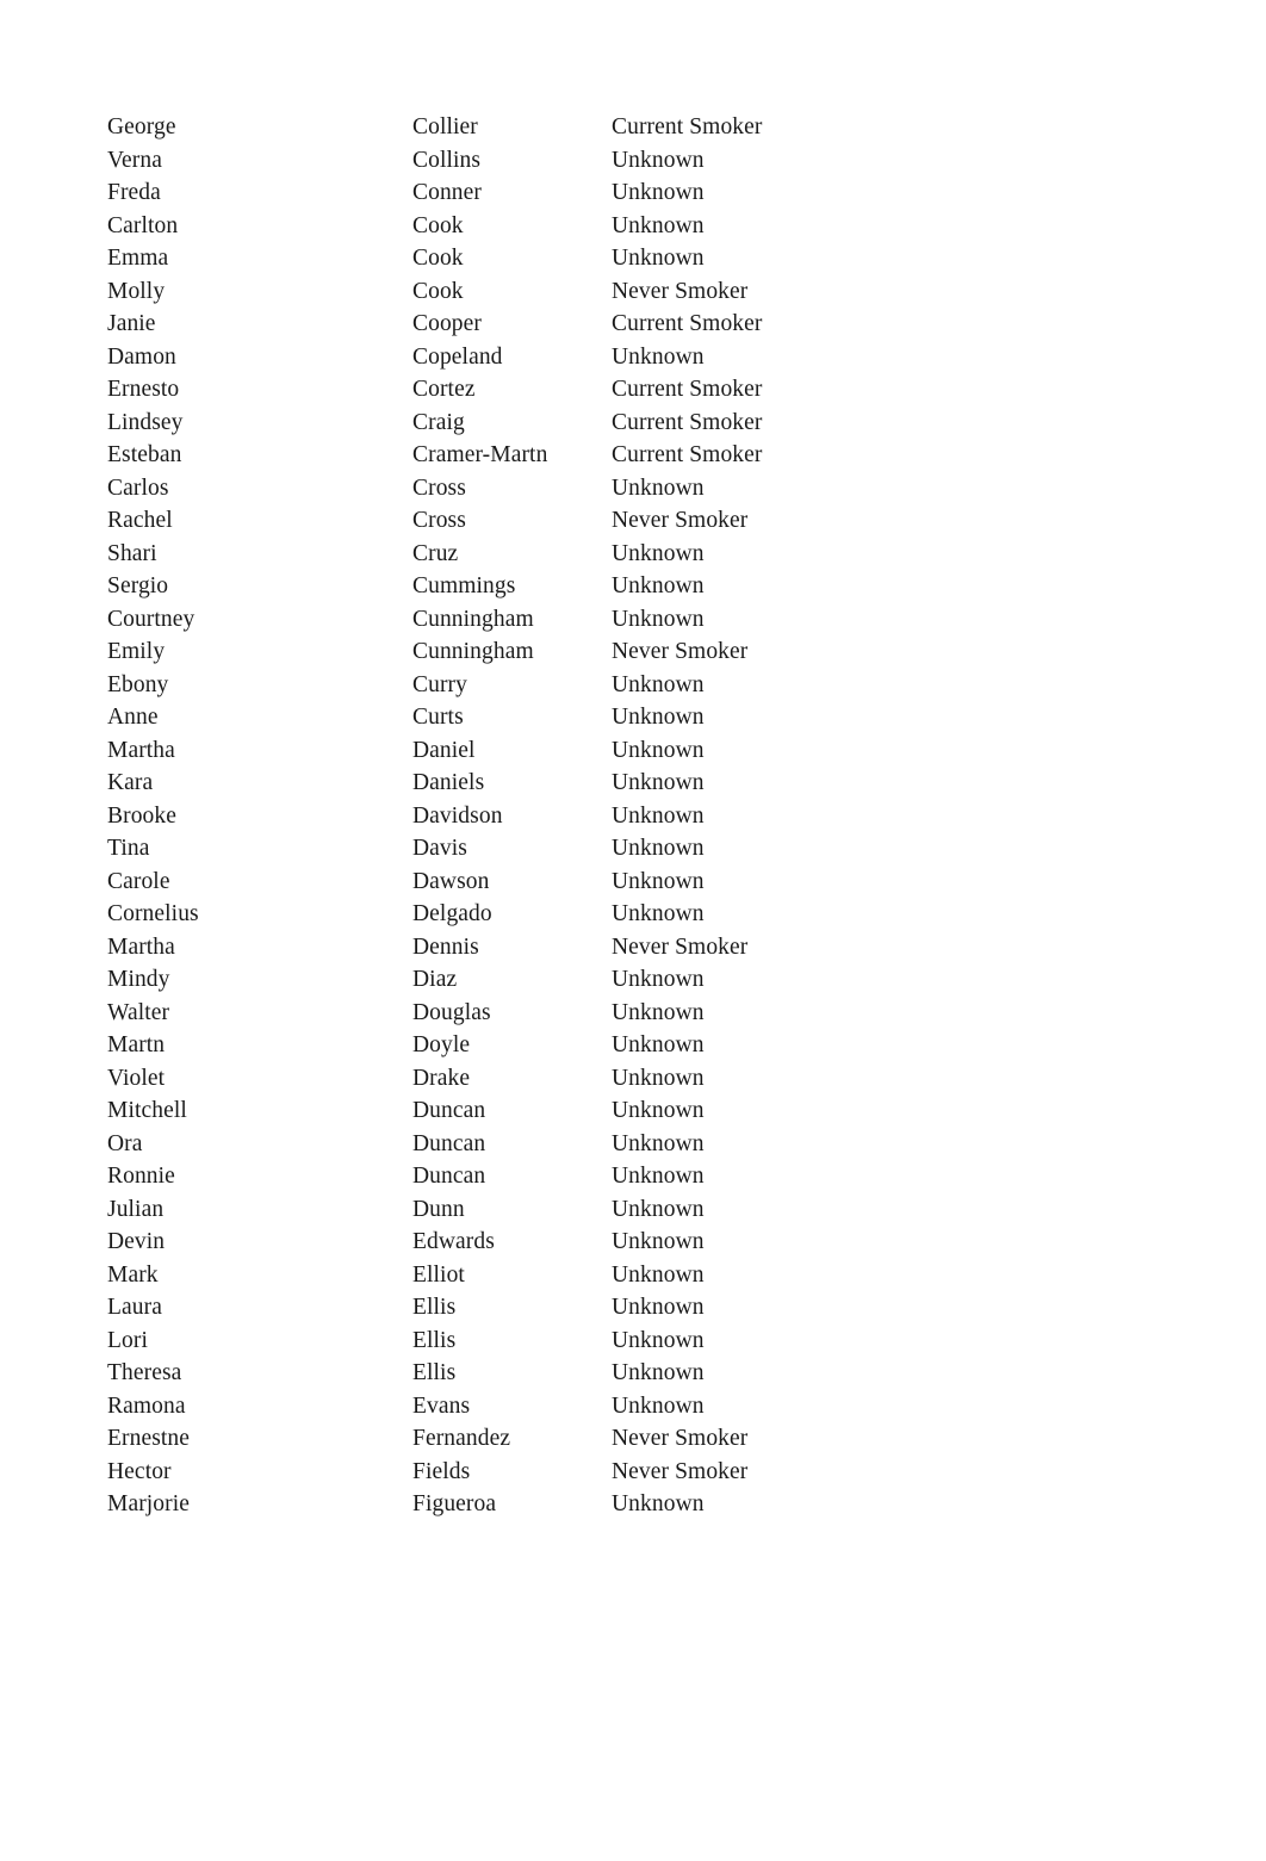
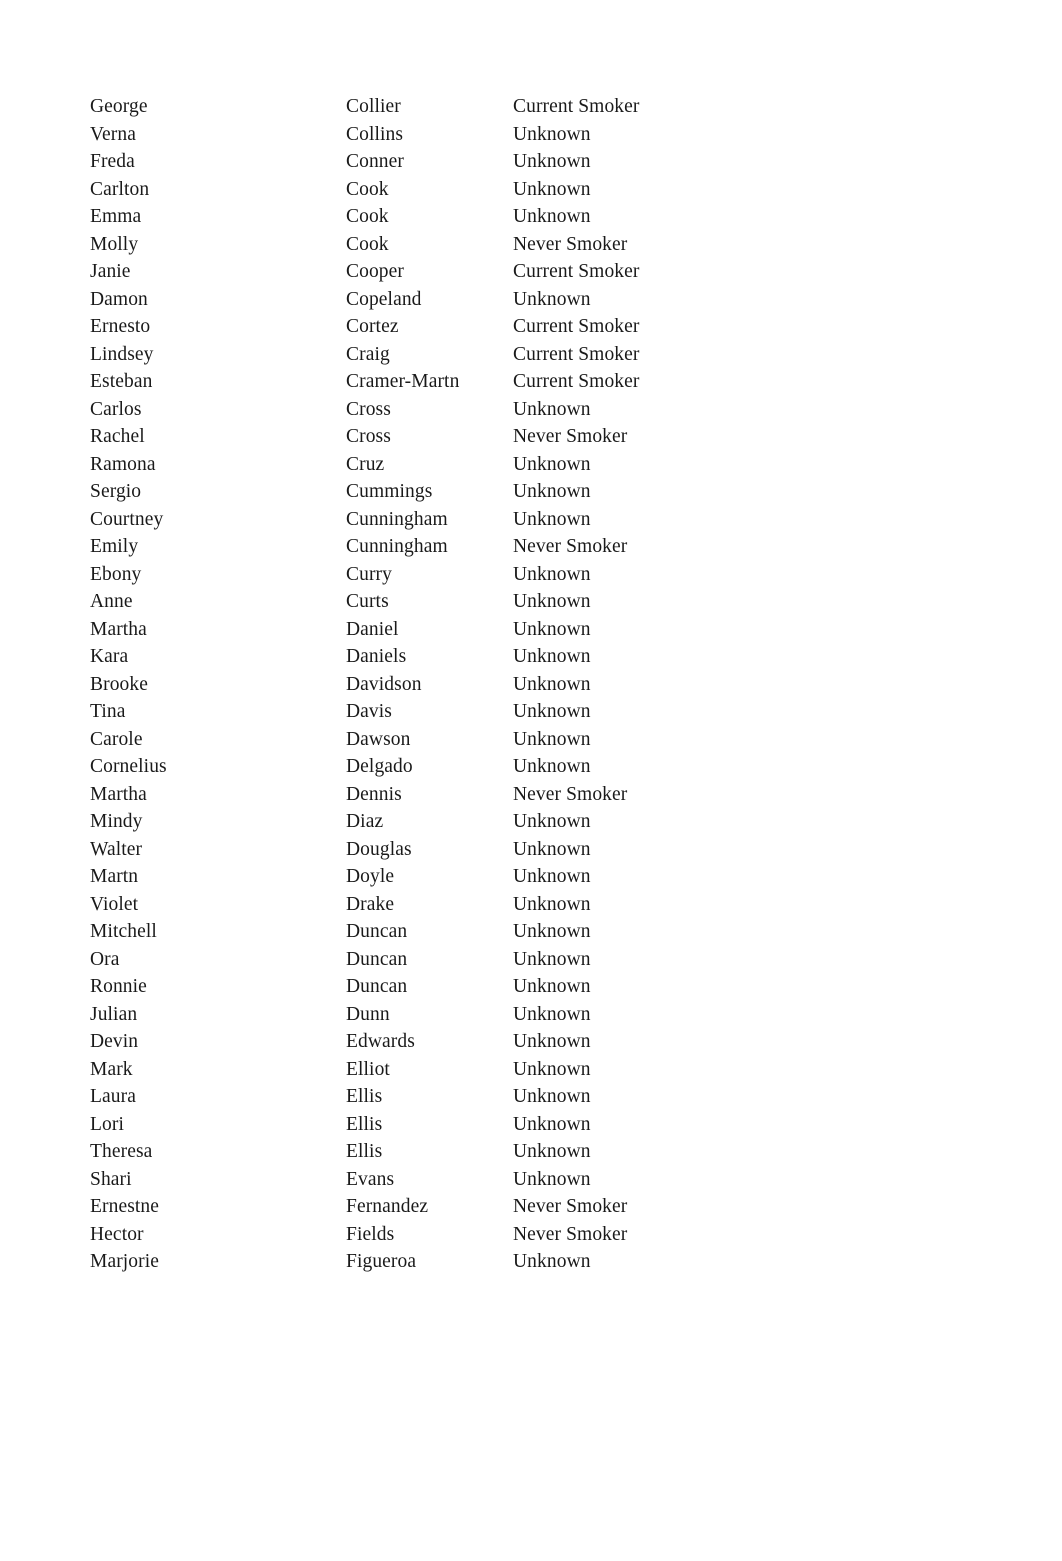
  George
  Collier
  Current Smoker
  Verna
  Collins
  Unknown
  Freda
  Conner
  Unknown
  Carlton
  Cook
  Unknown
  Emma
  Cook
  Unknown
  Molly
  Cook
  Never Smoker
  Janie
  Cooper
  Current Smoker
  Damon
  Copeland
  Unknown
  Ernesto
  Cortez
  Current Smoker
  Lindsey
  Craig
  Current Smoker
  Esteban
  Cramer-Martn
  Current Smoker
  Carlos
  Cross
  Unknown
  Rachel
  Cross
  Never Smoker
- Shari
+ Ramona
  Cruz
  Unknown
  Sergio
  Cummings
  Unknown
  Courtney
  Cunningham
  Unknown
  Emily
  Cunningham
  Never Smoker
  Ebony
  Curry
  Unknown
  Anne
  Curts
  Unknown
  Martha
  Daniel
  Unknown
  Kara
  Daniels
  Unknown
  Brooke
  Davidson
  Unknown
  Tina
  Davis
  Unknown
  Carole
  Dawson
  Unknown
  Cornelius
  Delgado
  Unknown
  Martha
  Dennis
  Never Smoker
  Mindy
  Diaz
  Unknown
  Walter
  Douglas
  Unknown
  Martn
  Doyle
  Unknown
  Violet
  Drake
  Unknown
  Mitchell
  Duncan
  Unknown
  Ora
  Duncan
  Unknown
  Ronnie
  Duncan
  Unknown
  Julian
  Dunn
  Unknown
  Devin
  Edwards
  Unknown
  Mark
  Elliot
  Unknown
  Laura
  Ellis
  Unknown
  Lori
  Ellis
  Unknown
  Theresa
  Ellis
  Unknown
- Ramona
+ Shari
  Evans
  Unknown
  Ernestne
  Fernandez
  Never Smoker
  Hector
  Fields
  Never Smoker
  Marjorie
  Figueroa
  Unknown
